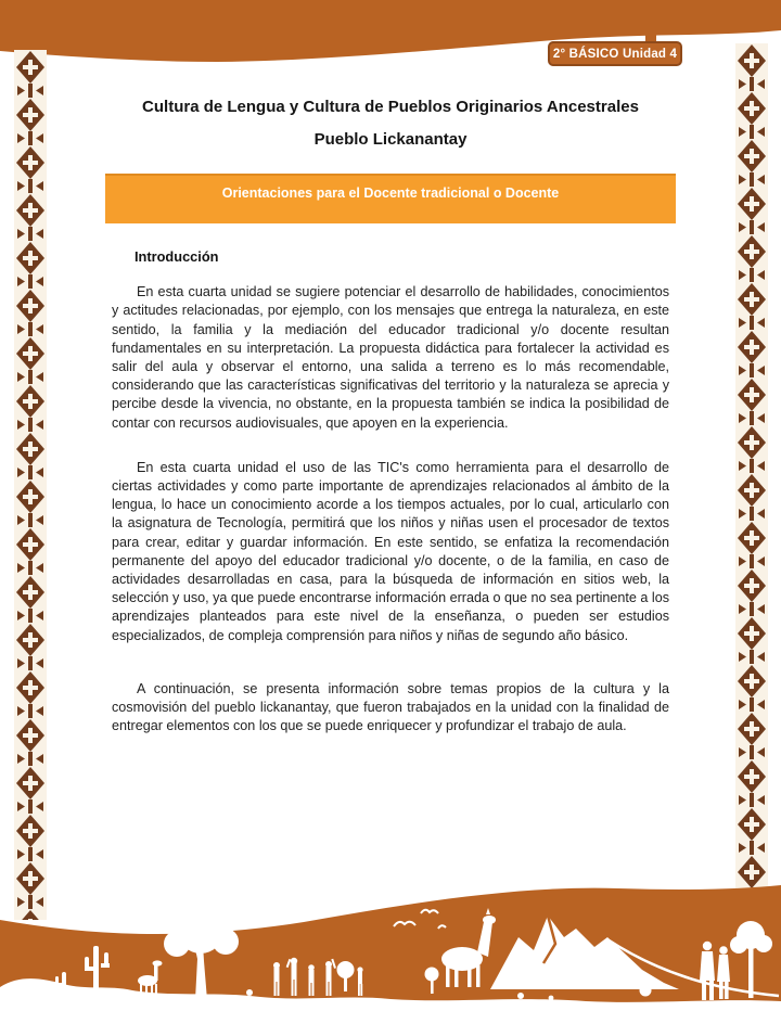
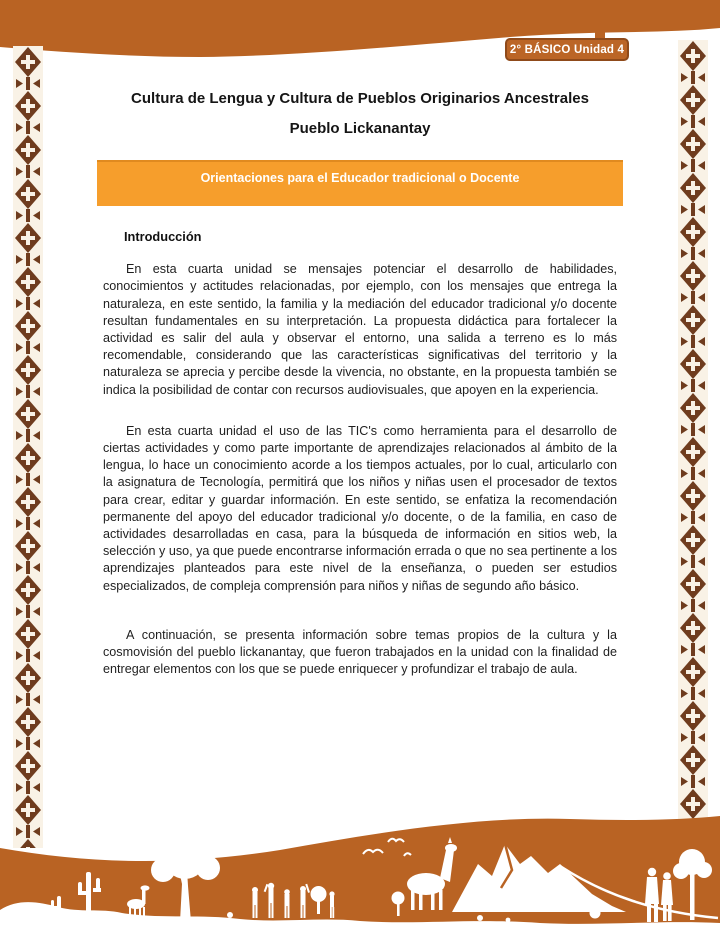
  2° BÁSICO Unidad 4
  Cultura de Lengua y Cultura de Pueblos Originarios Ancestrales
  Pueblo Lickanantay
- Orientaciones para el Docente tradicional o Docente
+ Orientaciones para el Educador tradicional o Docente
  Introducción
- En esta cuarta unidad se sugiere potenciar el desarrollo de habilidades, conocimientos y actitudes relacionadas, por ejemplo, con los mensajes que entrega la naturaleza, en este sentido, la familia y la mediación del educador tradicional y/o docente resultan fundamentales en su interpretación. La propuesta didáctica para fortalecer la actividad es salir del aula y observar el entorno, una salida a terreno es lo más recomendable, considerando que las características significativas del territorio y la naturaleza se aprecia y percibe desde la vivencia, no obstante, en la propuesta también se indica la posibilidad de contar con recursos audiovisuales, que apoyen en la experiencia.
+ En esta cuarta unidad se mensajes potenciar el desarrollo de habilidades, conocimientos y actitudes relacionadas, por ejemplo, con los mensajes que entrega la naturaleza, en este sentido, la familia y la mediación del educador tradicional y/o docente resultan fundamentales en su interpretación. La propuesta didáctica para fortalecer la actividad es salir del aula y observar el entorno, una salida a terreno es lo más recomendable, considerando que las características significativas del territorio y la naturaleza se aprecia y percibe desde la vivencia, no obstante, en la propuesta también se indica la posibilidad de contar con recursos audiovisuales, que apoyen en la experiencia.
  En esta cuarta unidad el uso de las TIC's como herramienta para el desarrollo de ciertas actividades y como parte importante de aprendizajes relacionados al ámbito de la lengua, lo hace un conocimiento acorde a los tiempos actuales, por lo cual, articularlo con la asignatura de Tecnología, permitirá que los niños y niñas usen el procesador de textos para crear, editar y guardar información. En este sentido, se enfatiza la recomendación permanente del apoyo del educador tradicional y/o docente, o de la familia, en caso de actividades desarrolladas en casa, para la búsqueda de información en sitios web, la selección y uso, ya que puede encontrarse información errada o que no sea pertinente a los aprendizajes planteados para este nivel de la enseñanza, o pueden ser estudios especializados, de compleja comprensión para niños y niñas de segundo año básico.
  A continuación, se presenta información sobre temas propios de la cultura y la cosmovisión del pueblo lickanantay, que fueron trabajados en la unidad con la finalidad de entregar elementos con los que se puede enriquecer y profundizar el trabajo de aula.
